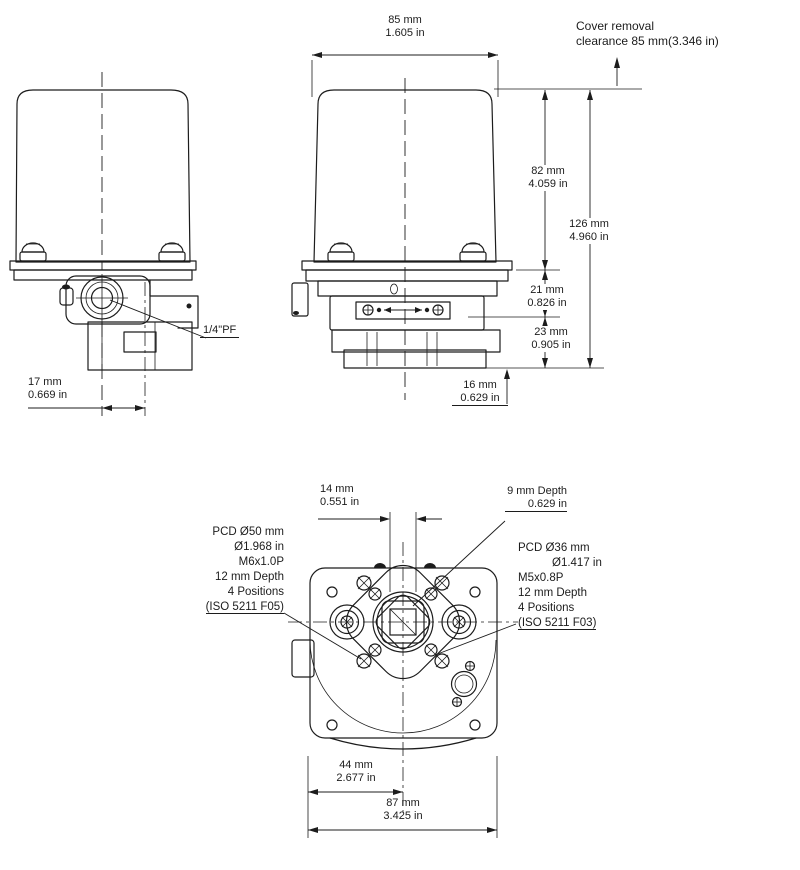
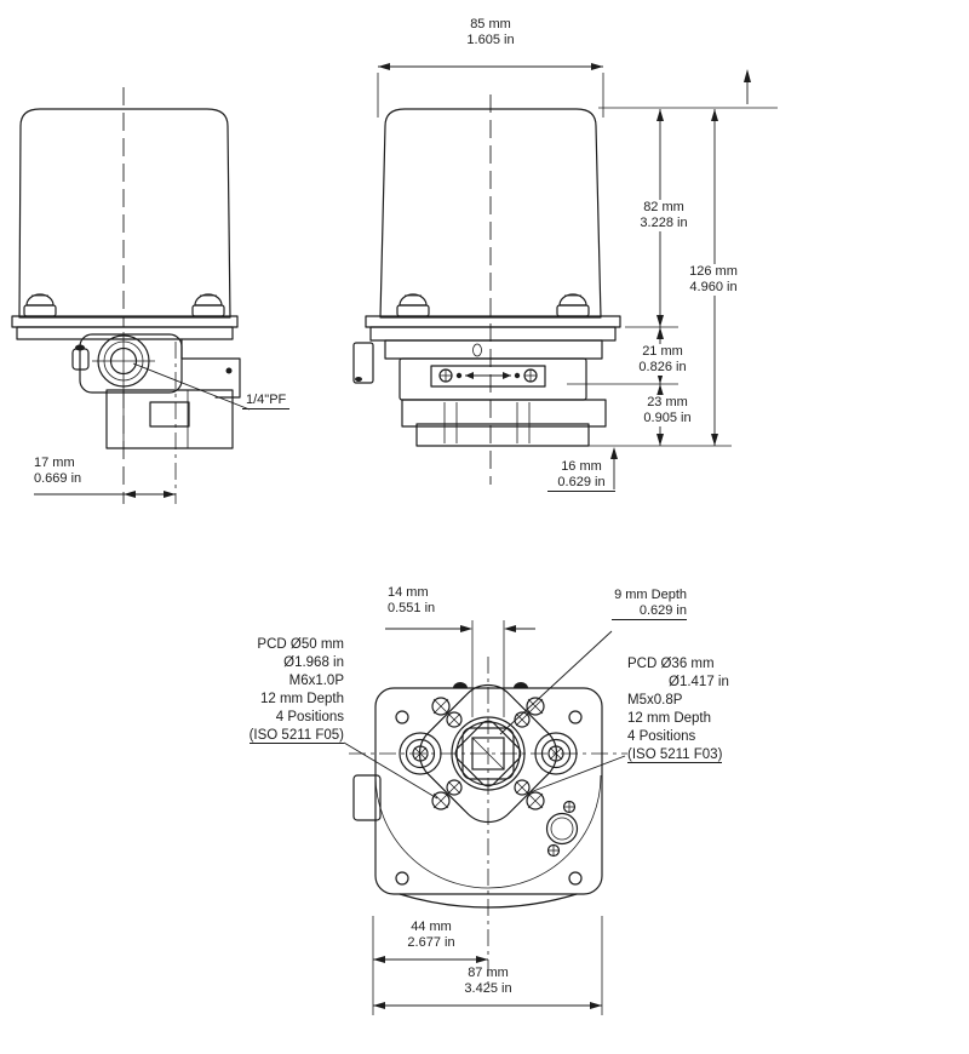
  85 mm
  1.605 in
- Cover removal
- clearance 85 mm(3.346 in)
  82 mm
- 4.059 in
+ 3.228 in
  126 mm
  4.960 in
  21 mm
  0.826 in
  23 mm
  0.905 in
  16 mm
  0.629 in
  17 mm
  0.669 in
  1/4"PF
  14 mm
  0.551 in
  9 mm Depth
  0.629 in
  PCD Ø50 mm
  Ø1.968 in
  M6x1.0P
  12 mm Depth
  4 Positions
  (ISO 5211 F05)
  PCD Ø36 mm
  Ø1.417 in
  M5x0.8P
  12 mm Depth
  4 Positions
  (ISO 5211 F03)
  44 mm
  2.677 in
  87 mm
  3.425 in
